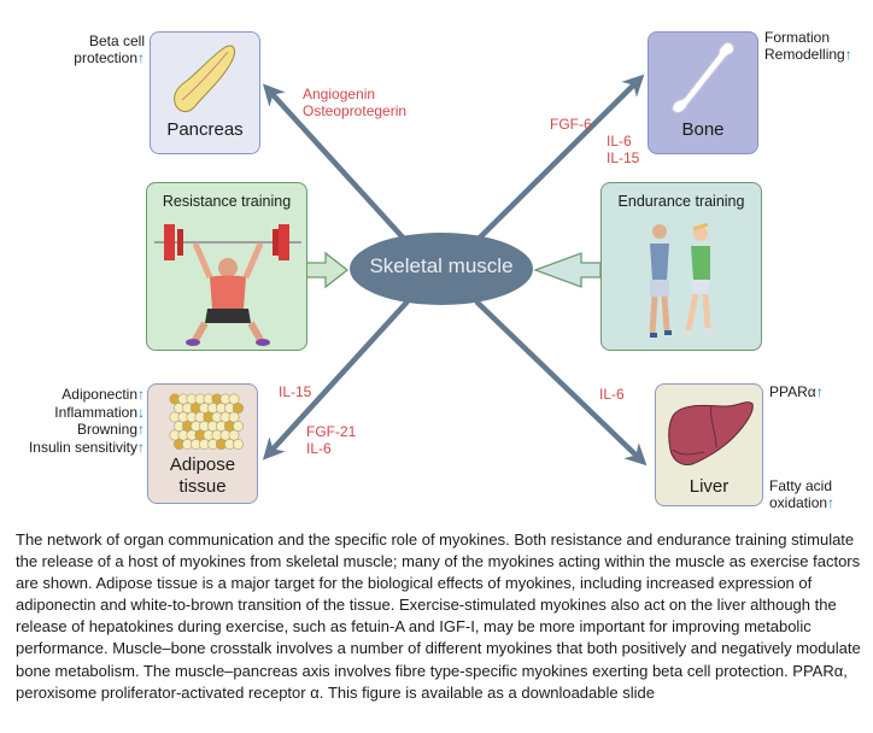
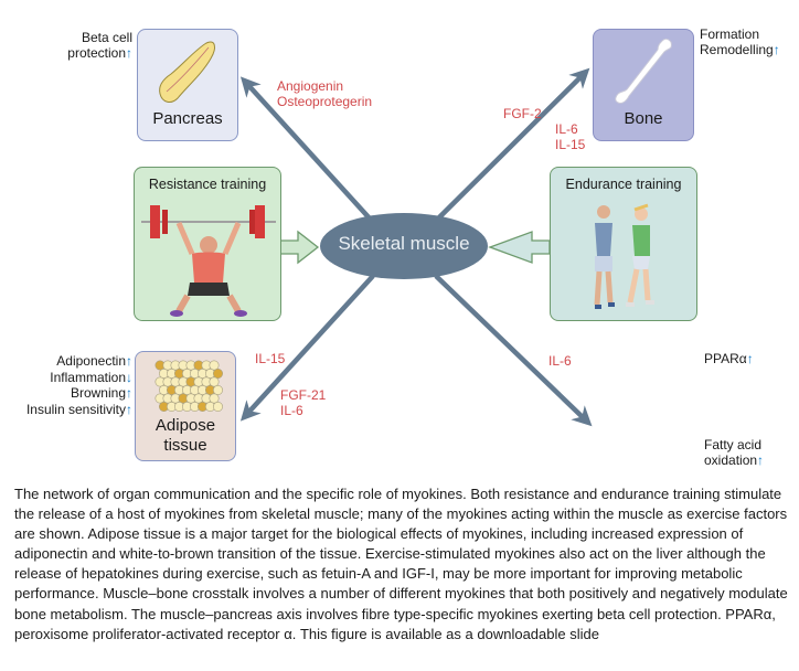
  Pancreas
  Beta cell
  protection↑
  Angiogenin
  Osteoprotegerin
  Bone
  Formation
  Remodelling↑
- FGF-6
+ FGF-2
  IL-6
  IL-15
  Resistance training
  Endurance training
  Skeletal muscle
  Adipose
  tissue
  Adiponectin↑
  Inflammation↓
  Browning↑
  Insulin sensitivity↑
  IL-15
  FGF-21
  IL-6
- Liver
  PPARα↑
  Fatty acid
  oxidation↑
  IL-6
  The network of organ communication and the specific role of myokines. Both resistance and endurance training stimulate the release of a host of myokines from skeletal muscle; many of the myokines acting within the muscle as exercise factors are shown. Adipose tissue is a major target for the biological effects of myokines, including increased expression of adiponectin and white-to-brown transition of the tissue. Exercise-stimulated myokines also act on the liver although the release of hepatokines during exercise, such as fetuin-A and IGF-I, may be more important for improving metabolic performance. Muscle–bone crosstalk involves a number of different myokines that both positively and negatively modulate bone metabolism. The muscle–pancreas axis involves fibre type-specific myokines exerting beta cell protection. PPARα, peroxisome proliferator-activated receptor α. This figure is available as a downloadable slide
